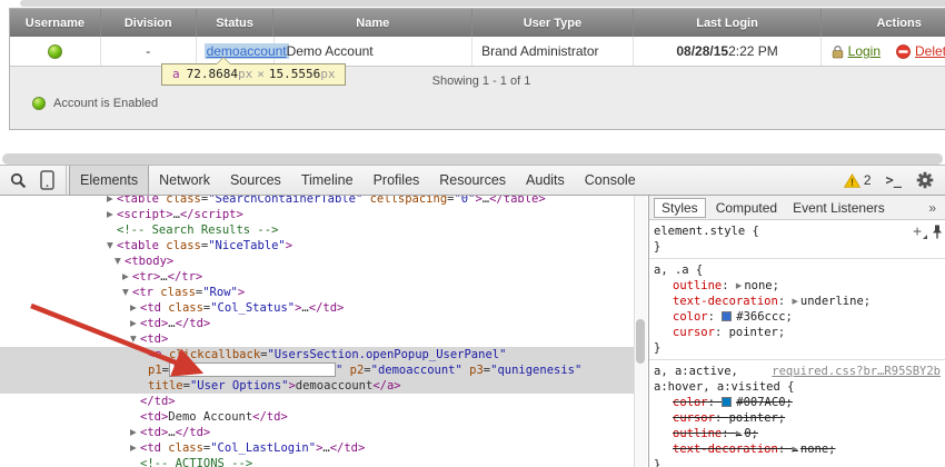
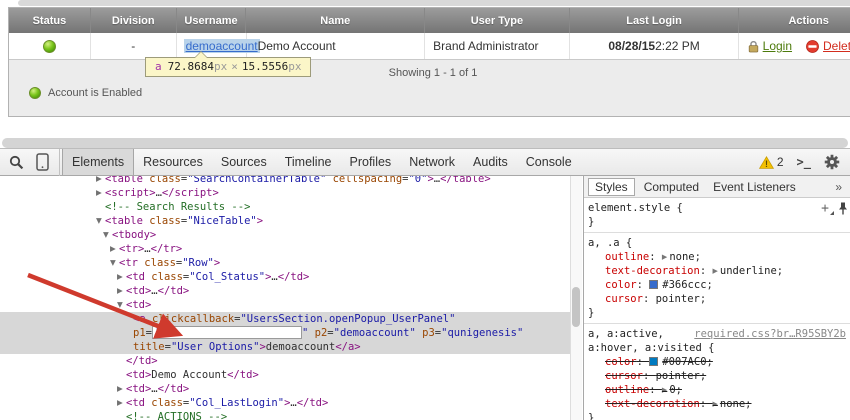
- Username
+ Status
  Division
- Status
+ Username
  Name
  User Type
  Last Login
  Actions
  -
  demoaccount
  Demo Account
  Brand Administrator
  08/28/15
  2:22 PM
  Login
  Delet
  Showing 1 - 1 of 1
  Account is Enabled
  a 72.8684px × 15.5556px
  Elements
- Network
+ Resources
  Sources
  Timeline
  Profiles
- Resources
+ Network
  Audits
  Console
  !
  2
  >_
  ▶ <table class="SearchContainerTable" cellspacing="0">…</table>
  ▶ <script>…</script>
  <!-- Search Results -->
  ▼ <table class="NiceTable">
  ▼ <tbody>
  ▶ <tr>…</tr>
  ▼ <tr class="Row">
  ▶ <td class="Col_Status">…</td>
  ▶ <td>…</td>
  ▼ <td>
  clickcallback="UsersSection.openPopup_UserPanel"
  p1= "UR_ " p2="demoaccount" p3="qunigenesis"
  title="User Options">demoaccount</a>
  </td>
  <td>Demo Account</td>
  ▶ <td>…</td>
  ▶ <td class="Col_LastLogin">…</td>
  <!-- ACTIONS -->
  Styles
  Computed
  Event Listeners
  »
  element.style {
  }
  +
  a, .a {
  outline: ▶ none;
  text-decoration: ▶ underline;
  color: #366ccc;
  cursor: pointer;
  }
  a, a:active,
  required.css?br…R95SBY2b
  a:hover, a:visited {
  color: #007AC0;
  cursor: pointer;
  outline: ▶ 0;
  text-decoration: ▶ none;
  }
